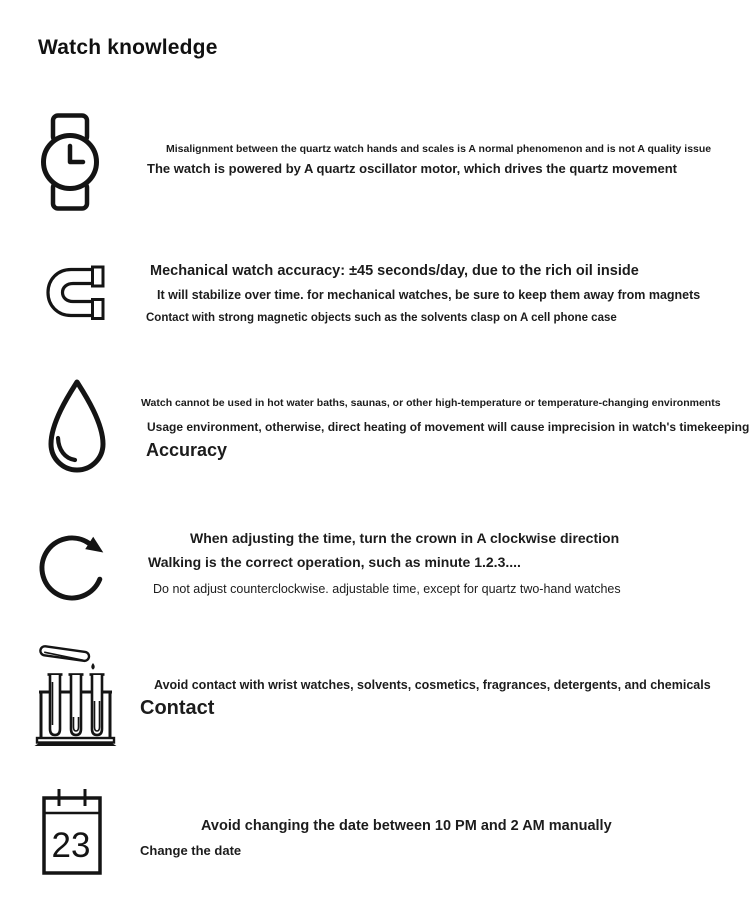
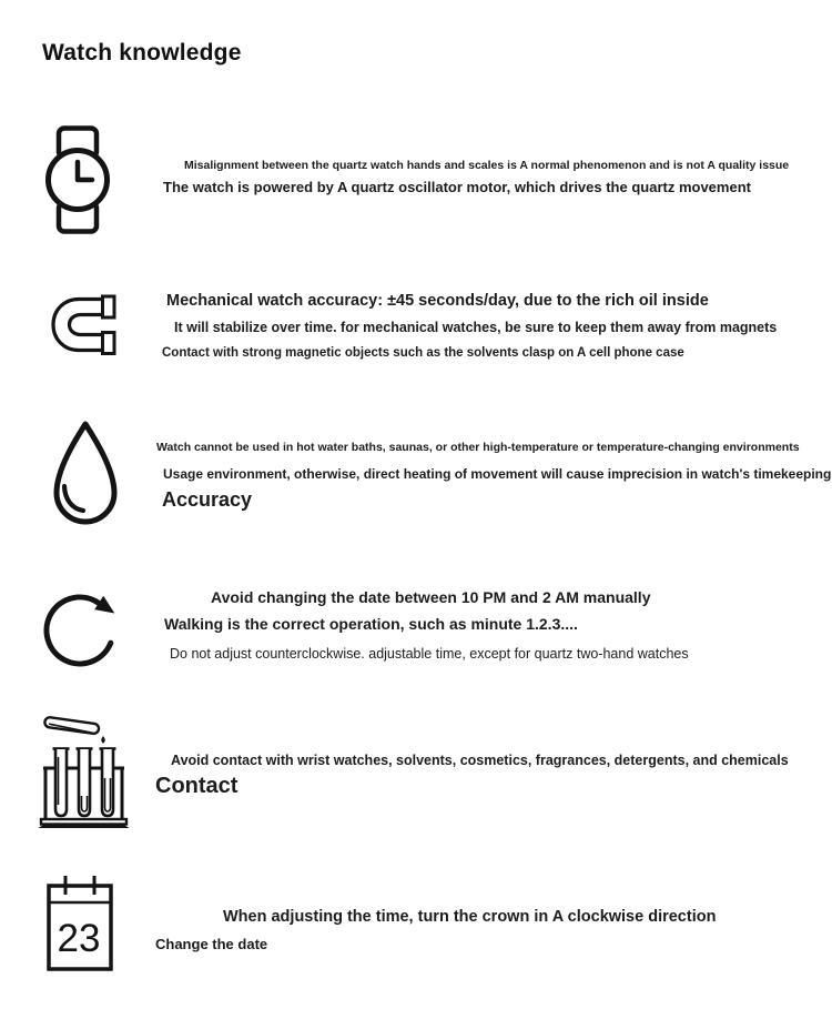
  Watch knowledge
  Misalignment between the quartz watch hands and scales is A normal phenomenon and is not A quality issue
  The watch is powered by A quartz oscillator motor, which drives the quartz movement
  Mechanical watch accuracy: ±45 seconds/day, due to the rich oil inside
  It will stabilize over time. for mechanical watches, be sure to keep them away from magnets
  Contact with strong magnetic objects such as the solvents clasp on A cell phone case
  Watch cannot be used in hot water baths, saunas, or other high-temperature or temperature-changing environments
  Usage environment, otherwise, direct heating of movement will cause imprecision in watch's timekeeping
  Accuracy
- When adjusting the time, turn the crown in A clockwise direction
+ Avoid changing the date between 10 PM and 2 AM manually
  Walking is the correct operation, such as minute 1.2.3....
  Do not adjust counterclockwise. adjustable time, except for quartz two-hand watches
  Avoid contact with wrist watches, solvents, cosmetics, fragrances, detergents, and chemicals
  Contact
  23
- Avoid changing the date between 10 PM and 2 AM manually
+ When adjusting the time, turn the crown in A clockwise direction
  Change the date
